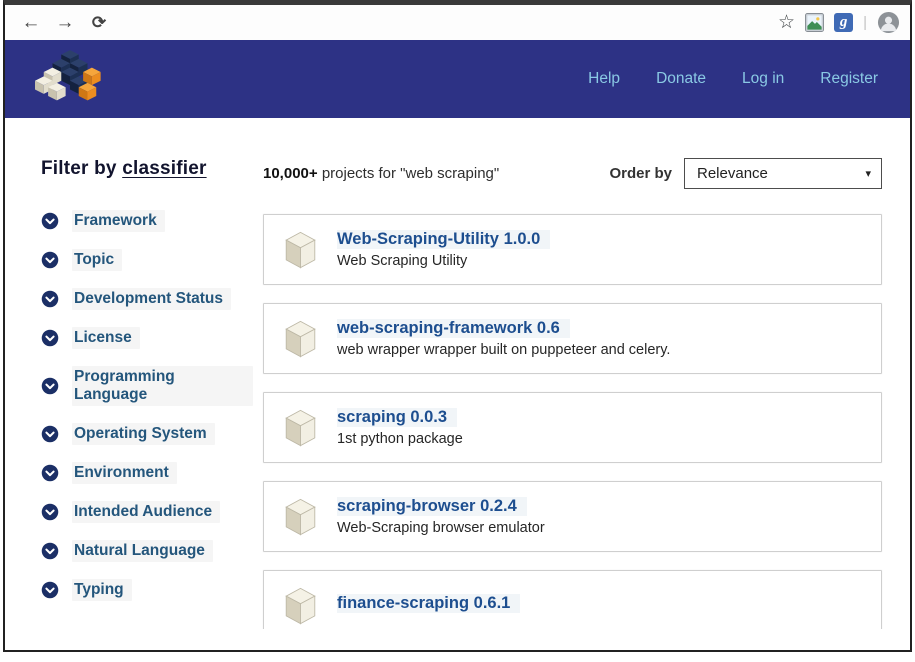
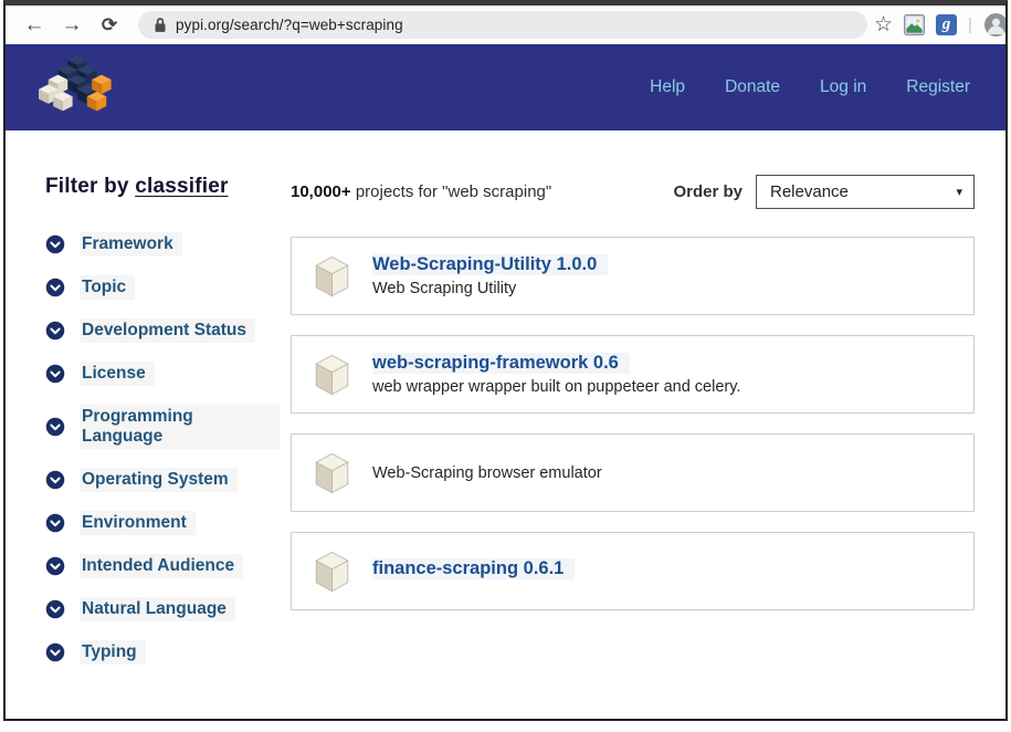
  ←
  →
  ⟳
+ pypi.org/search/?q=web+scraping
  ☆
  g
  |
  Help
  Donate
  Log in
  Register
  Filter by classifier
  Framework
  Topic
  Development Status
  License
  Programming Language
  Operating System
  Environment
  Intended Audience
  Natural Language
  Typing
  10,000+ projects for "web scraping"
  Order by
  Relevance
  ▾
  Web-Scraping-Utility 1.0.0
  Web Scraping Utility
  web-scraping-framework 0.6
  web wrapper wrapper built on puppeteer and celery.
- scraping 0.0.3
- 1st python package
- scraping-browser 0.2.4
  Web-Scraping browser emulator
  finance-scraping 0.6.1
